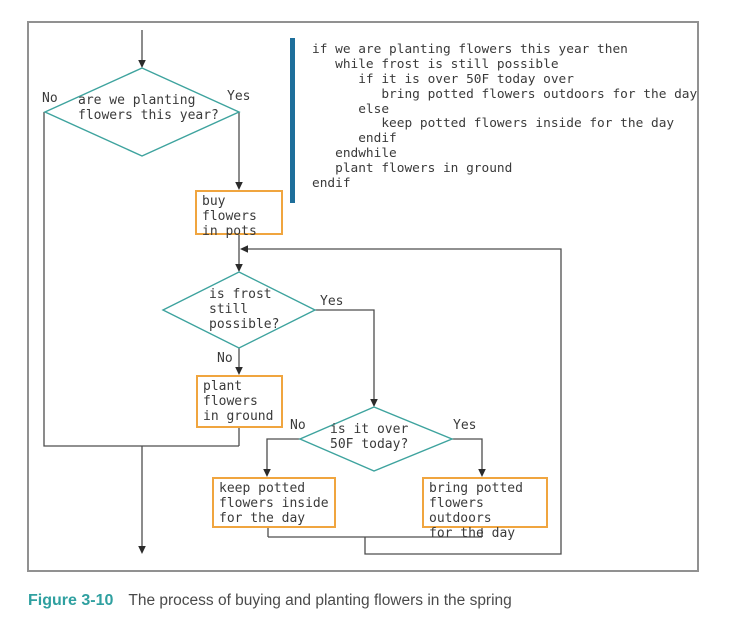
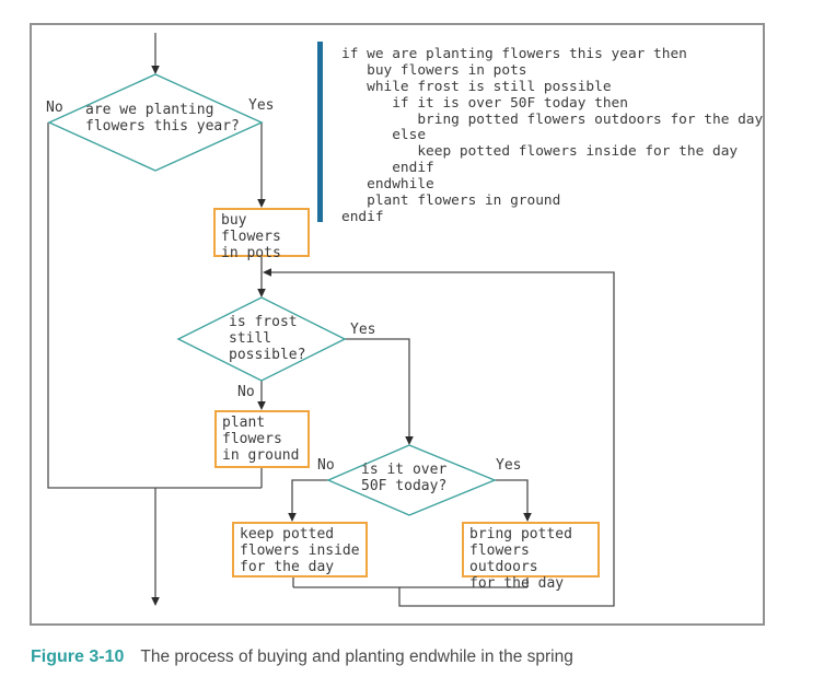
  No
  Yes
  are we planting
  flowers this year?
  buy flowers
  in pots
  is frost
  still
  possible?
  Yes
  No
  plant
  flowers
  in ground
  is it over
  50F today?
  No
  Yes
  keep potted
  flowers inside
  for the day
  bring potted
  flowers outdoors
  for the day
  if we are planting flowers this year then
+ buy flowers in pots
  while frost is still possible
- if it is over 50F today over
+ if it is over 50F today then
  bring potted flowers outdoors for the day
  else
  keep potted flowers inside for the day
  endif
  endwhile
  plant flowers in ground
  endif
- Figure 3-10 The process of buying and planting flowers in the spring
+ Figure 3-10 The process of buying and planting endwhile in the spring
